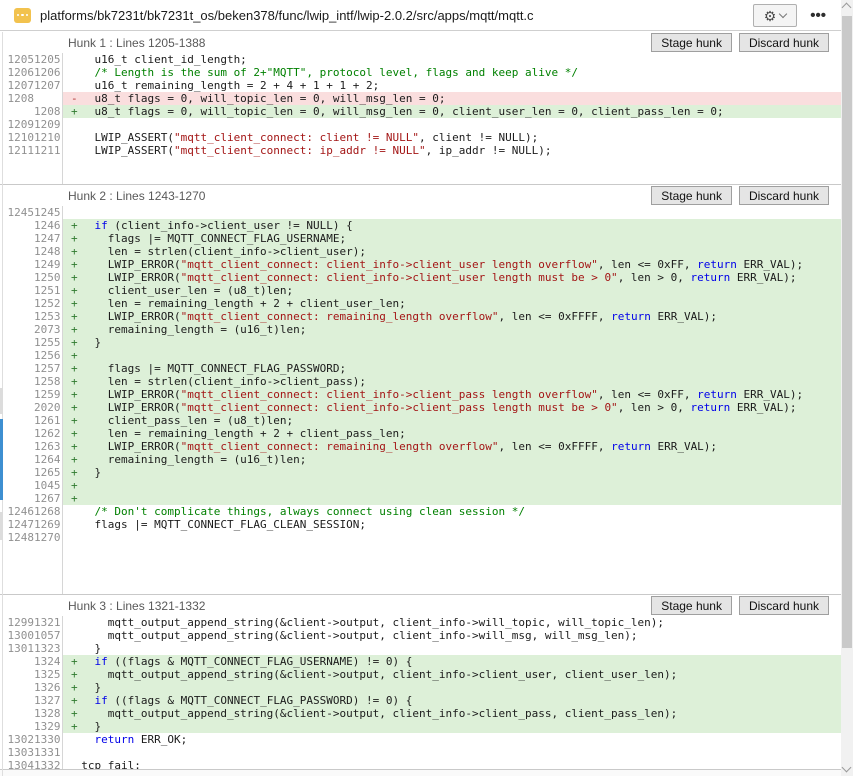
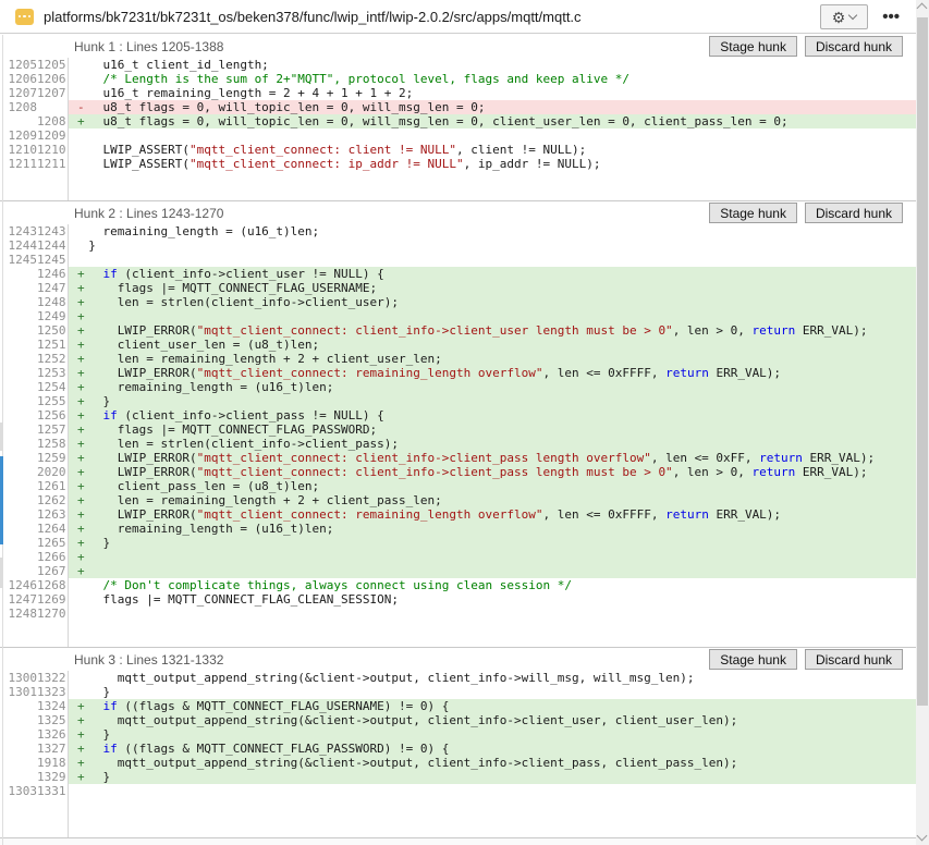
  platforms/bk7231t/bk7231t_os/beken378/func/lwip_intf/lwip-2.0.2/src/apps/mqtt/mqtt.c
  ⚙
  •••
  Hunk 1 : Lines 1205-1388
  Stage hunk
  Discard hunk
  12051205 u16_t client_id_length;
  12061206 /* Length is the sum of 2+"MQTT", protocol level, flags and keep alive */
  12071207 u16_t remaining_length = 2 + 4 + 1 + 1 + 2;
  1208
  -
  u8_t flags = 0, will_topic_len = 0, will_msg_len = 0;
  1208
  +
  u8_t flags = 0, will_topic_len = 0, will_msg_len = 0, client_user_len = 0, client_pass_len = 0;
  12091209
  12101210 LWIP_ASSERT("mqtt_client_connect: client != NULL", client != NULL);
  12111211 LWIP_ASSERT("mqtt_client_connect: ip_addr != NULL", ip_addr != NULL);
  Hunk 2 : Lines 1243-1270
  Stage hunk
  Discard hunk
+ 12431243 remaining_length = (u16_t)len;
+ 12441244 }
  12451245
  1246
  +
  if (client_info->client_user != NULL) {
  1247
  +
  flags |= MQTT_CONNECT_FLAG_USERNAME;
  1248
  +
  len = strlen(client_info->client_user);
  1249
  +
- LWIP_ERROR("mqtt_client_connect: client_info->client_user length overflow", len <= 0xFF, return ERR_VAL);
  1250
  +
  LWIP_ERROR("mqtt_client_connect: client_info->client_user length must be > 0", len > 0, return ERR_VAL);
  1251
  +
  client_user_len = (u8_t)len;
  1252
  +
  len = remaining_length + 2 + client_user_len;
  1253
  +
  LWIP_ERROR("mqtt_client_connect: remaining_length overflow", len <= 0xFFFF, return ERR_VAL);
- 2073
+ 1254
  +
  remaining_length = (u16_t)len;
  1255
  +
  }
  1256
  +
+ if (client_info->client_pass != NULL) {
  1257
  +
  flags |= MQTT_CONNECT_FLAG_PASSWORD;
  1258
  +
  len = strlen(client_info->client_pass);
  1259
  +
  LWIP_ERROR("mqtt_client_connect: client_info->client_pass length overflow", len <= 0xFF, return ERR_VAL);
  2020
  +
  LWIP_ERROR("mqtt_client_connect: client_info->client_pass length must be > 0", len > 0, return ERR_VAL);
  1261
  +
  client_pass_len = (u8_t)len;
  1262
  +
  len = remaining_length + 2 + client_pass_len;
  1263
  +
  LWIP_ERROR("mqtt_client_connect: remaining_length overflow", len <= 0xFFFF, return ERR_VAL);
  1264
  +
  remaining_length = (u16_t)len;
  1265
  +
  }
- 1045
+ 1266
  +
  1267
  +
  12461268 /* Don't complicate things, always connect using clean session */
  12471269 flags |= MQTT_CONNECT_FLAG_CLEAN_SESSION;
  12481270
  Hunk 3 : Lines 1321-1332
  Stage hunk
  Discard hunk
- 12991321 mqtt_output_append_string(&client->output, client_info->will_topic, will_topic_len);
- 13001057 mqtt_output_append_string(&client->output, client_info->will_msg, will_msg_len);
+ 13001322 mqtt_output_append_string(&client->output, client_info->will_msg, will_msg_len);
  13011323 }
  1324
  +
  if ((flags & MQTT_CONNECT_FLAG_USERNAME) != 0) {
  1325
  +
  mqtt_output_append_string(&client->output, client_info->client_user, client_user_len);
  1326
  +
  }
  1327
  +
  if ((flags & MQTT_CONNECT_FLAG_PASSWORD) != 0) {
- 1328
+ 1918
  +
  mqtt_output_append_string(&client->output, client_info->client_pass, client_pass_len);
  1329
  +
  }
- 13021330 return ERR_OK;
  13031331
- 13041332 tcp_fail:
